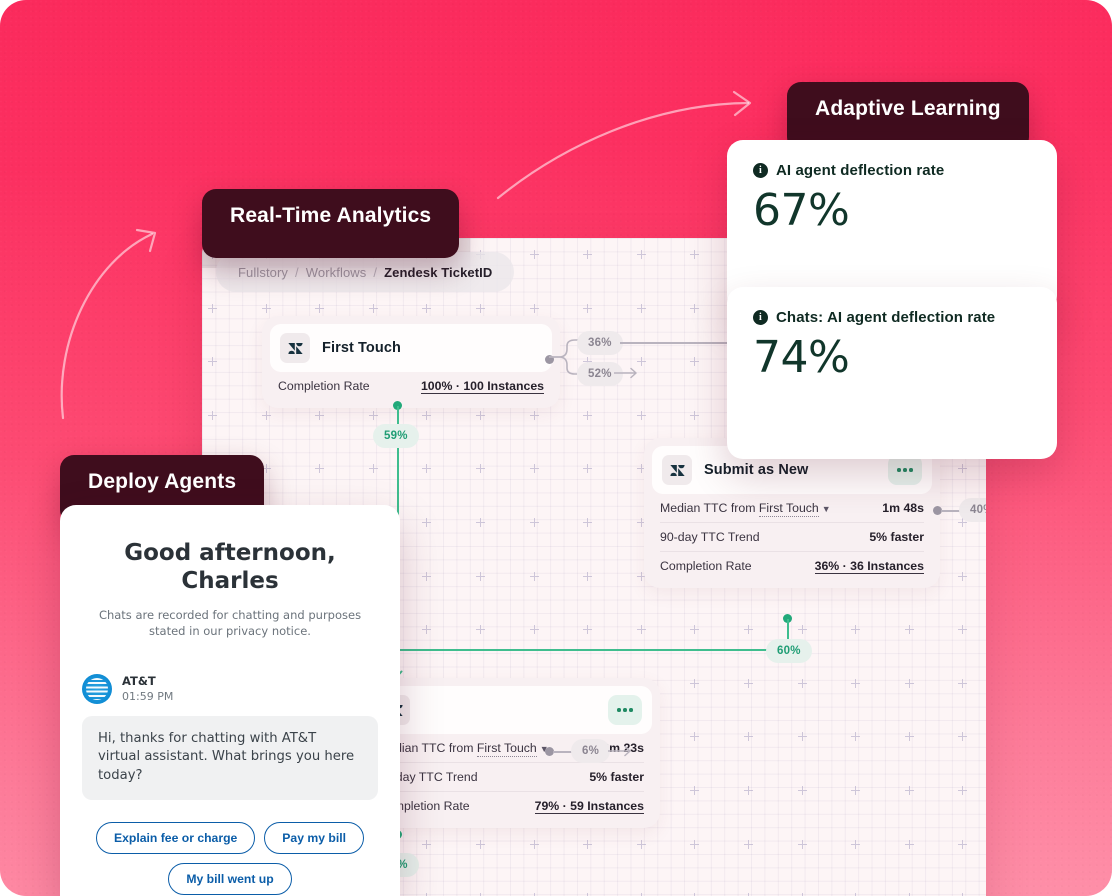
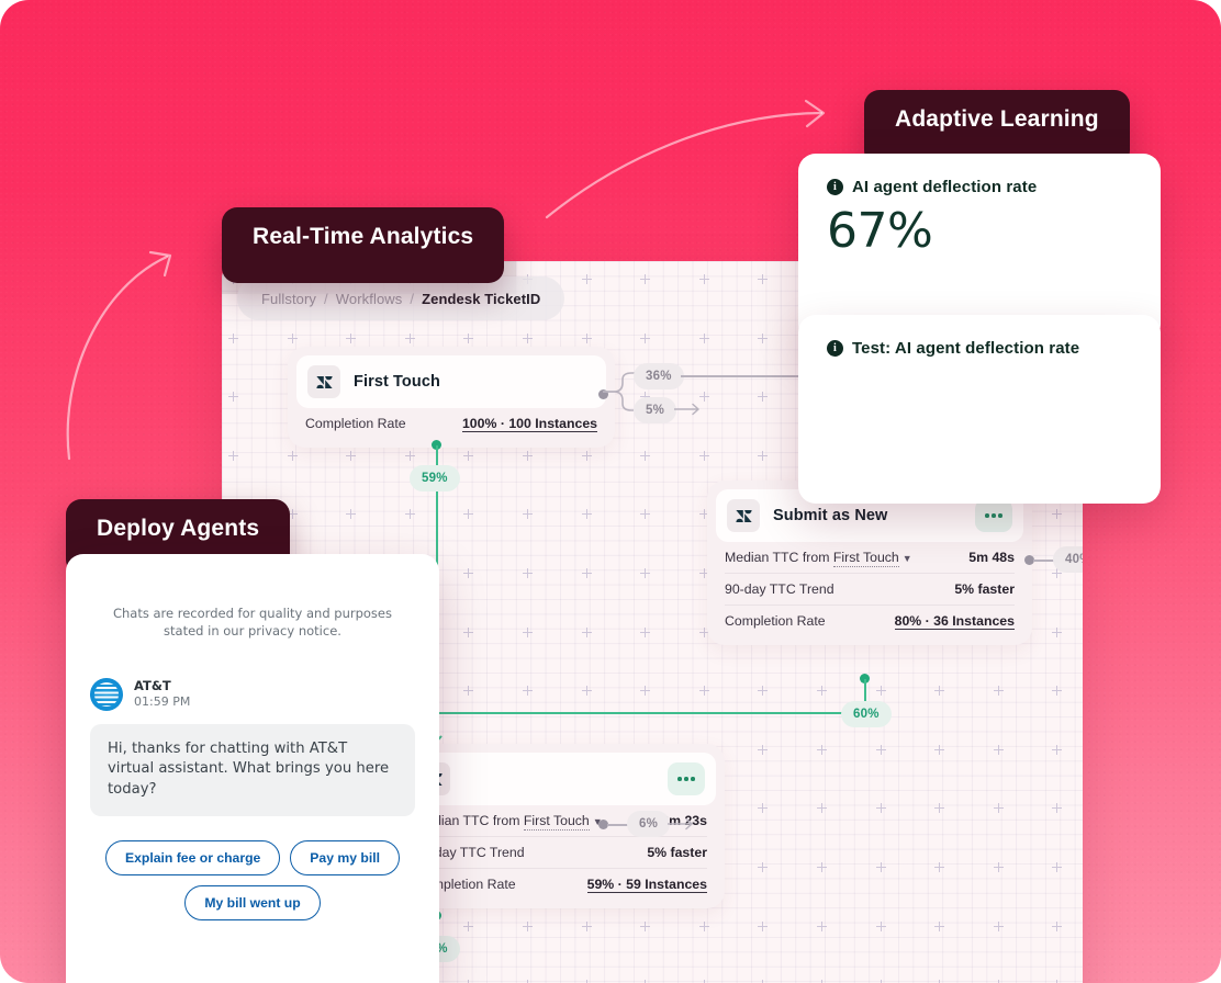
  Fullstory
  /
  Workflows
  /
  Zendesk TicketID
  First Touch
  Completion Rate
  100% · 100 Instances
  36%
- 52%
+ 5%
  59%
  Submit as New
  Median TTC from First Touch ▼
- 1m 48s
+ 5m 48s
  90-day TTC Trend
  5% faster
  Completion Rate
- 36% · 36 Instances
+ 80% · 36 Instances
  60%
  ian TTC from First Touch ▼
  ay TTC Trend
  5% faster
  pletion Rate
- 79% · 59 Instances
+ 59% · 59 Instances
  6%
  Real-Time Analytics
  Adaptive Learning
  Deploy Agents
  i
  AI agent deflection rate
  67%
  i
- Chats: AI agent deflection rate
+ Test: AI agent deflection rate
- 74%
- Good afternoon,
- Charles
- Chats are recorded for chatting and purposes stated in our privacy notice.
+ Chats are recorded for quality and purposes stated in our privacy notice.
  AT&T
  01:59 PM
  Hi, thanks for chatting with AT&T virtual assistant. What brings you here today?
  Explain fee or charge
  Pay my bill
  My bill went up
